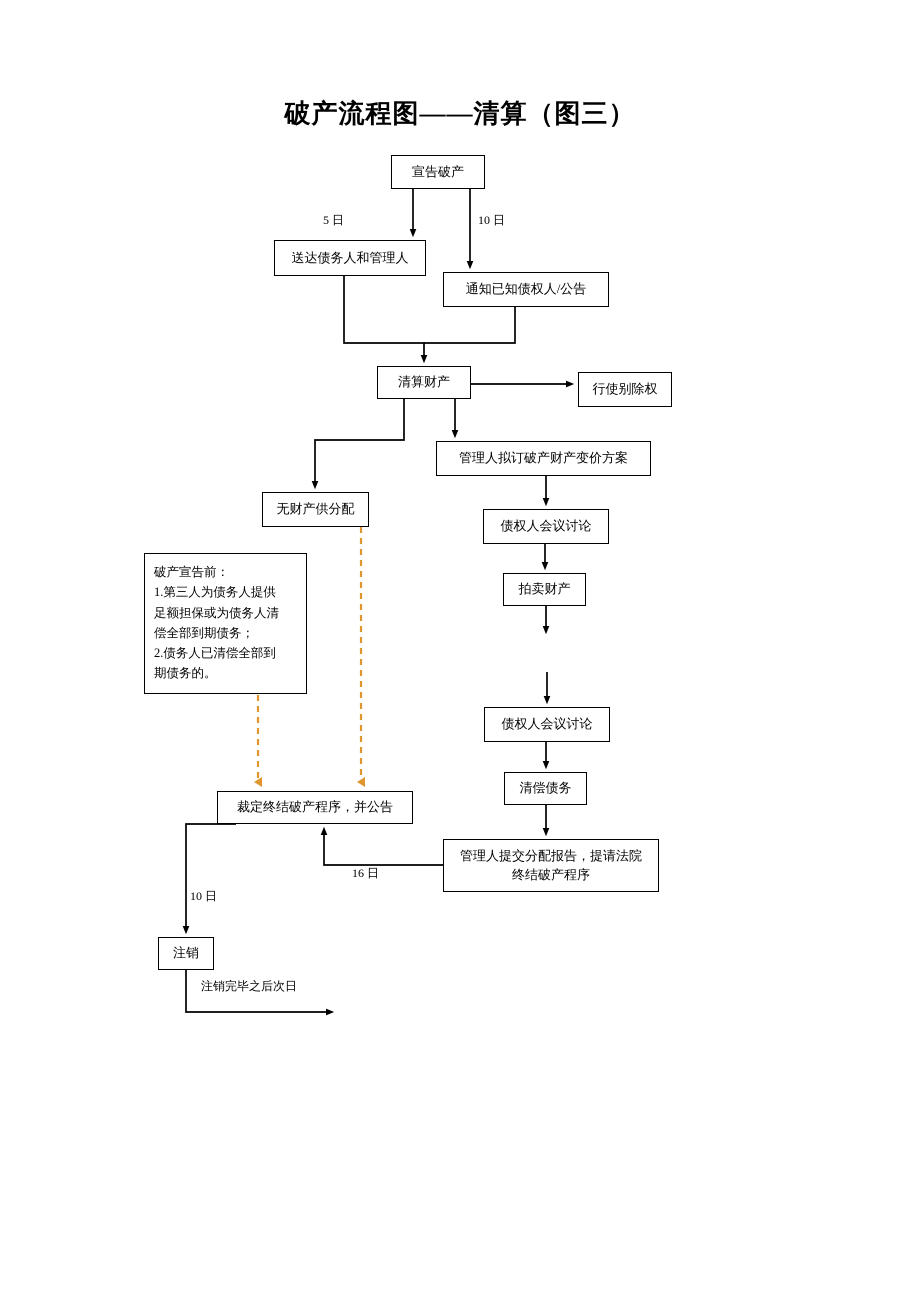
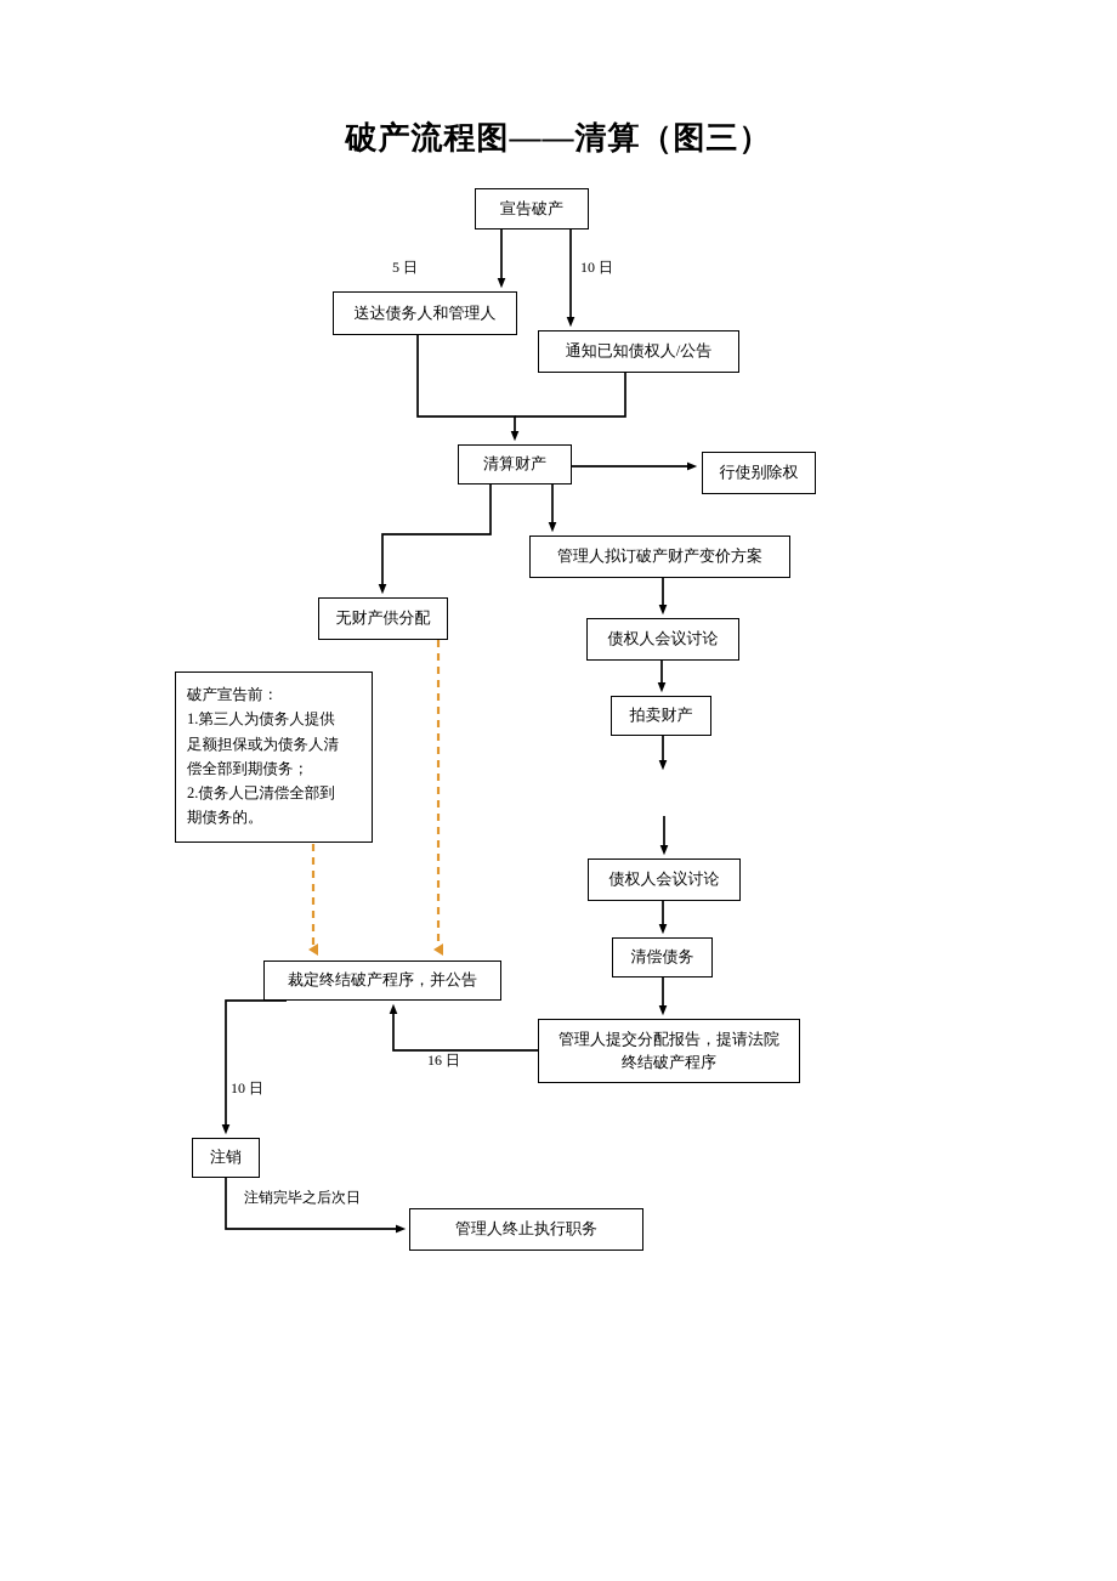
  破产流程图——清算（图三）
  宣告破产
  送达债务人和管理人
  通知已知债权人/公告
  清算财产
  行使别除权
  管理人拟订破产财产变价方案
  无财产供分配
  债权人会议讨论
  拍卖财产
  债权人会议讨论
  清偿债务
  裁定终结破产程序，并公告
  管理人提交分配报告，提请法院
  终结破产程序
  注销
+ 管理人终止执行职务
  破产宣告前：
  1.第三人为债务人提供
  足额担保或为债务人清
  偿全部到期债务；
  2.债务人已清偿全部到
  期债务的。
  5 日
  10 日
  16 日
  10 日
  注销完毕之后次日
